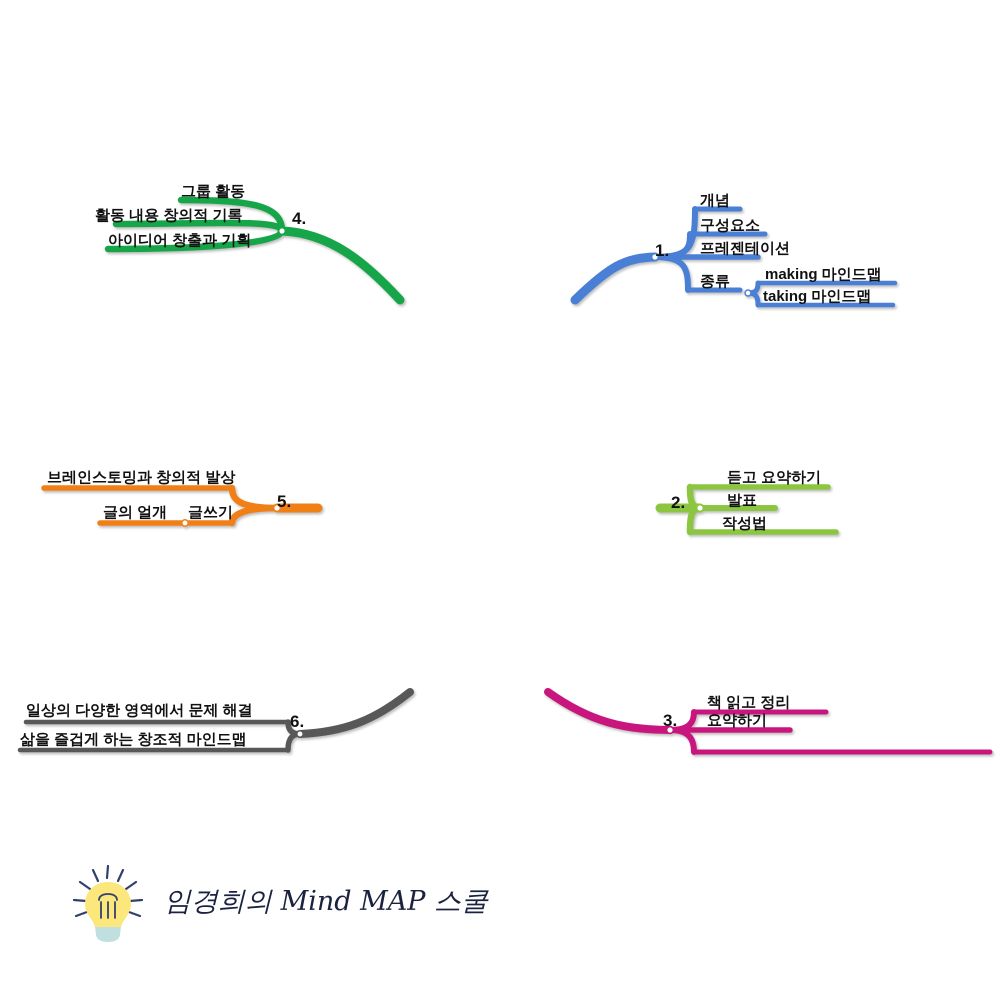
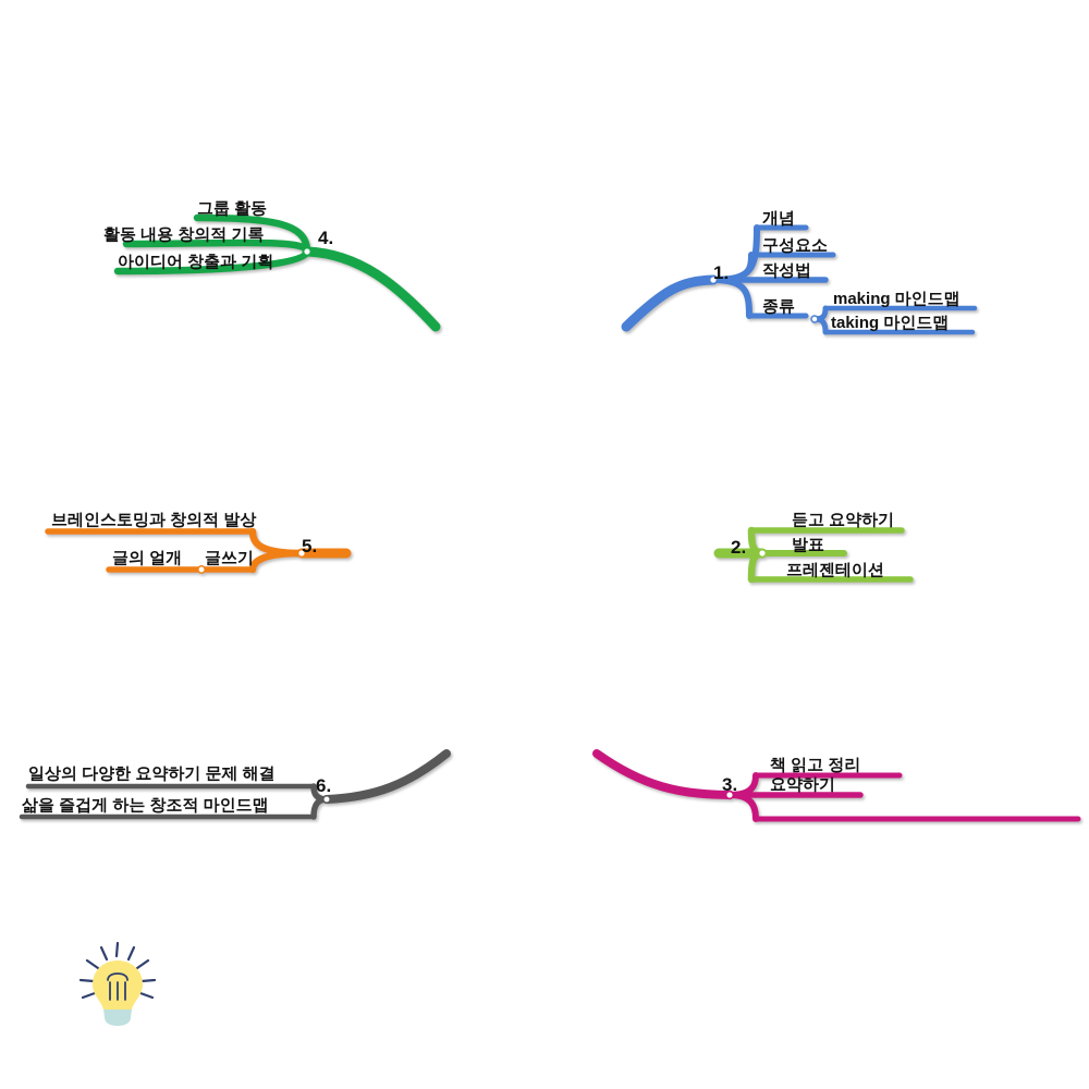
  그룹 활동
  활동 내용 창의적 기록
  아이디어 창출과 기획
  4.
  개념
  구성요소
- 프레젠테이션
+ 작성법
  종류
  making 마인드맵
  taking 마인드맵
  1.
  브레인스토밍과 창의적 발상
  글의 얼개
  글쓰기
  5.
  듣고 요약하기
  발표
- 작성법
+ 프레젠테이션
  2.
- 일상의 다양한 영역에서 문제 해결
+ 일상의 다양한 요약하기 문제 해결
  삶을 즐겁게 하는 창조적 마인드맵
  6.
  책 읽고 정리
  요약하기
  3.
- 임경희의 Mind MAP 스쿨
